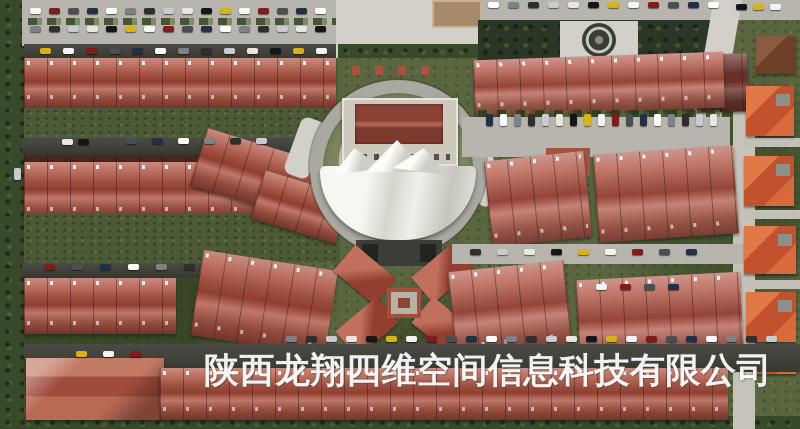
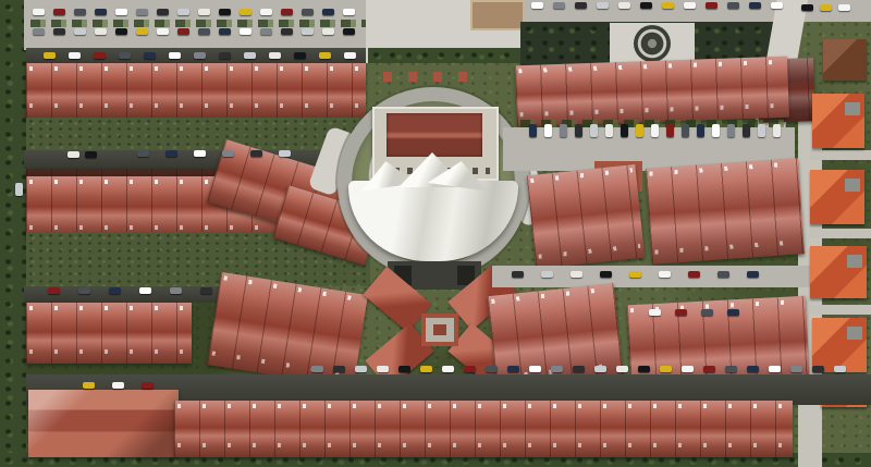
- 陕西龙翔四维空间信息科技有限公司
